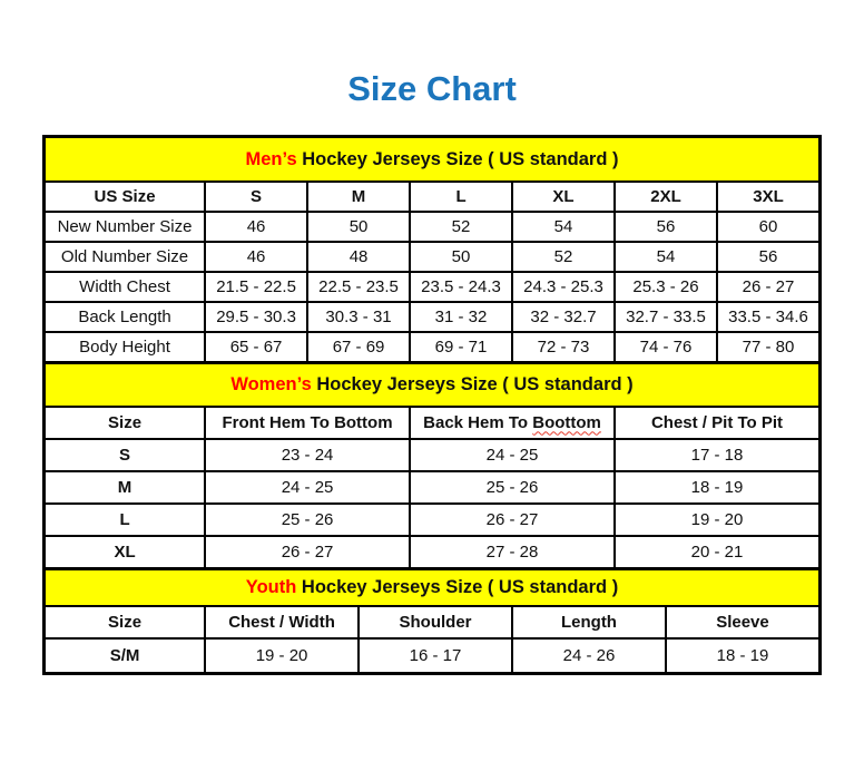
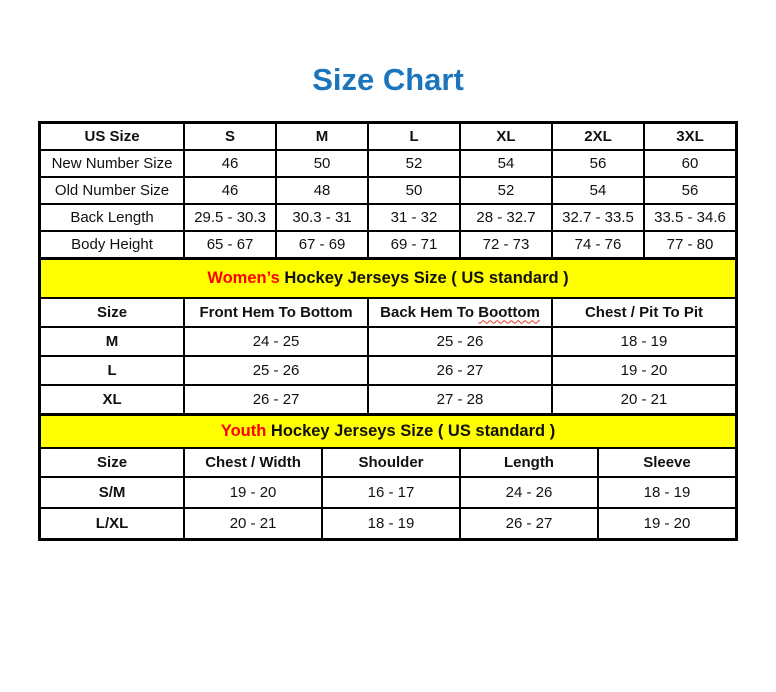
  Size Chart
- Men’s Hockey Jerseys Size ( US standard )
  US Size	S	M	L	XL	2XL	3XL
  New Number Size	46	50	52	54	56	60
  Old Number Size	46	48	50	52	54	56
- Width Chest	21.5 - 22.5	22.5 - 23.5	23.5 - 24.3	24.3 - 25.3	25.3 - 26	26 - 27
- Back Length	29.5 - 30.3	30.3 - 31	31 - 32	32 - 32.7	32.7 - 33.5	33.5 - 34.6
+ Back Length	29.5 - 30.3	30.3 - 31	31 - 32	28 - 32.7	32.7 - 33.5	33.5 - 34.6
  Body Height	65 - 67	67 - 69	69 - 71	72 - 73	74 - 76	77 - 80
  Women’s Hockey Jerseys Size ( US standard )
  Size	Front Hem To Bottom	Back Hem To Boottom	Chest / Pit To Pit
- S	23 - 24	24 - 25	17 - 18
  M	24 - 25	25 - 26	18 - 19
  L	25 - 26	26 - 27	19 - 20
  XL	26 - 27	27 - 28	20 - 21
  Youth Hockey Jerseys Size ( US standard )
  Size	Chest / Width	Shoulder	Length	Sleeve
  S/M	19 - 20	16 - 17	24 - 26	18 - 19
+ L/XL	20 - 21	18 - 19	26 - 27	19 - 20
